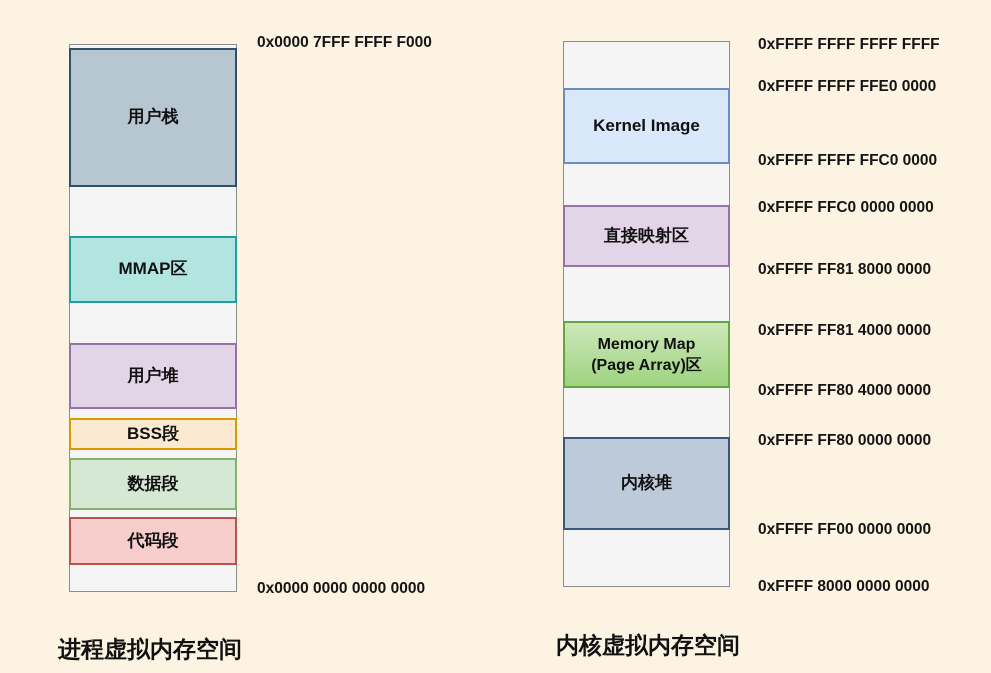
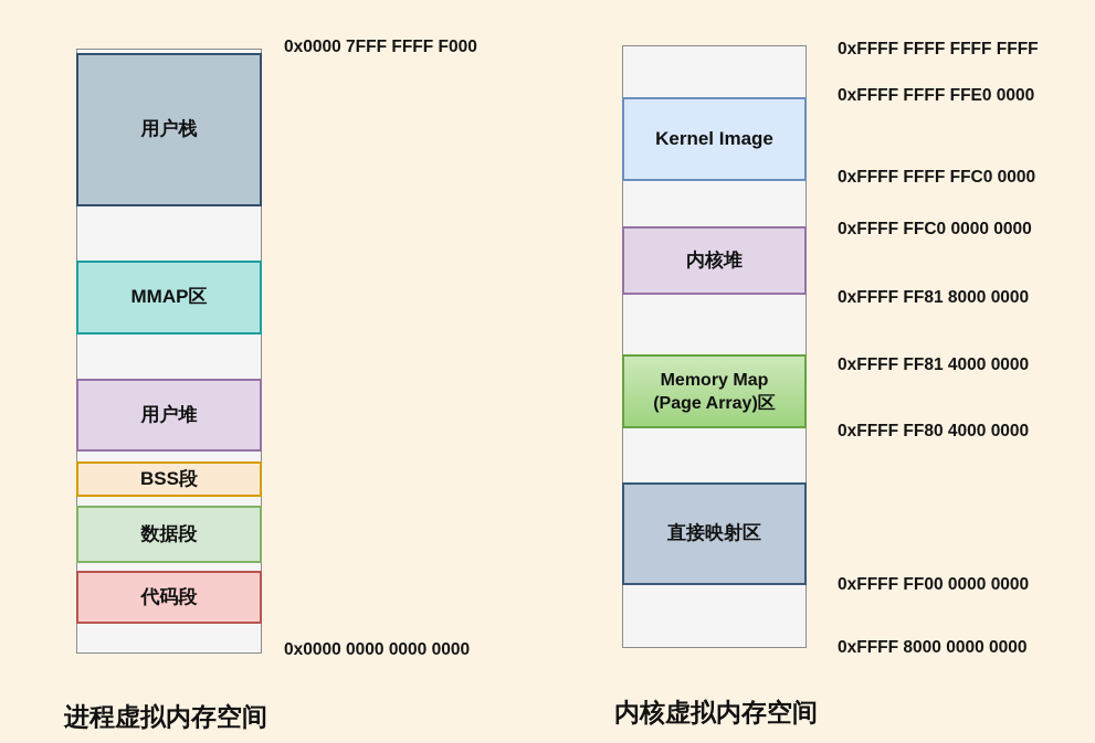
  用户栈
  MMAP区
  用户堆
  BSS段
  数据段
  代码段
  0x0000 7FFF FFFF F000
  0x0000 0000 0000 0000
  进程虚拟内存空间
  Kernel Image
- 直接映射区
+ 内核堆
  Memory Map
  (Page Array)区
- 内核堆
+ 直接映射区
  0xFFFF FFFF FFFF FFFF
  0xFFFF FFFF FFE0 0000
  0xFFFF FFFF FFC0 0000
  0xFFFF FFC0 0000 0000
  0xFFFF FF81 8000 0000
  0xFFFF FF81 4000 0000
  0xFFFF FF80 4000 0000
- 0xFFFF FF80 0000 0000
  0xFFFF FF00 0000 0000
  0xFFFF 8000 0000 0000
  内核虚拟内存空间
